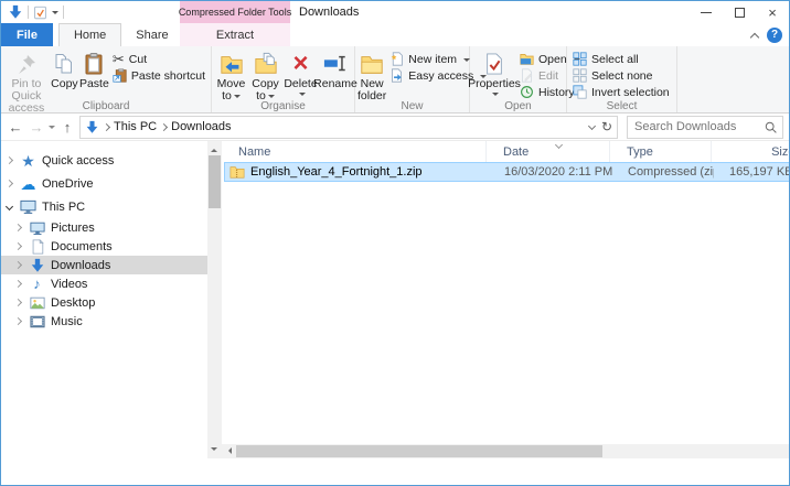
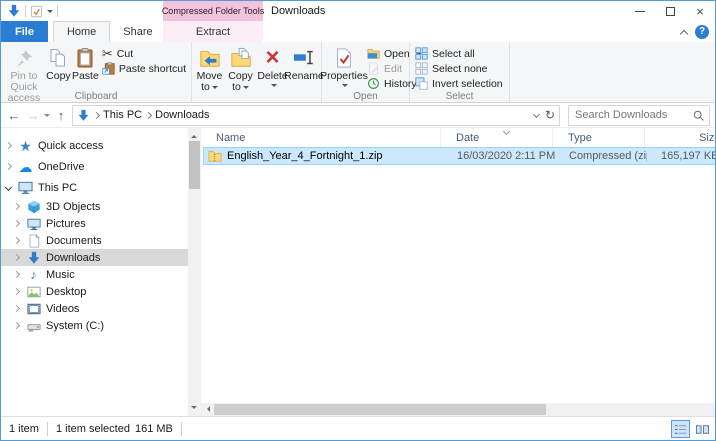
  Compressed Folder Tools
  Downloads
  ×
  File
  Home
  Share
  Extract
  ?
  Pin to Quick access
  Copy
  Paste
  ✂
  Cut
  Paste shortcut
  Clipboard
  Move to
  Copy to
  ×
  Delete
  Rename
- Organise
- New folder
- New item
- Easy access
- New
  Properties
  Open
  Edit
  History
  Open
  Select all
  Select none
  Invert selection
  Select
  ←
  →
  ↑
  This PC
  Downloads
  ↻
  Search Downloads
  ★
  Quick access
  ☁
  OneDrive
  This PC
+ 3D Objects
  Pictures
  Documents
  Downloads
  ♪
- Videos
+ Music
  Desktop
- Music
+ Videos
+ System (C:)
  Name
  Date
  Type
  Siz
  English_Year_4_Fortnight_1.zip
  16/03/2020 2:11 PM
  Compressed (zi
  165,197 KB
+ 1 item
+ 1 item selected
+ 161 MB
